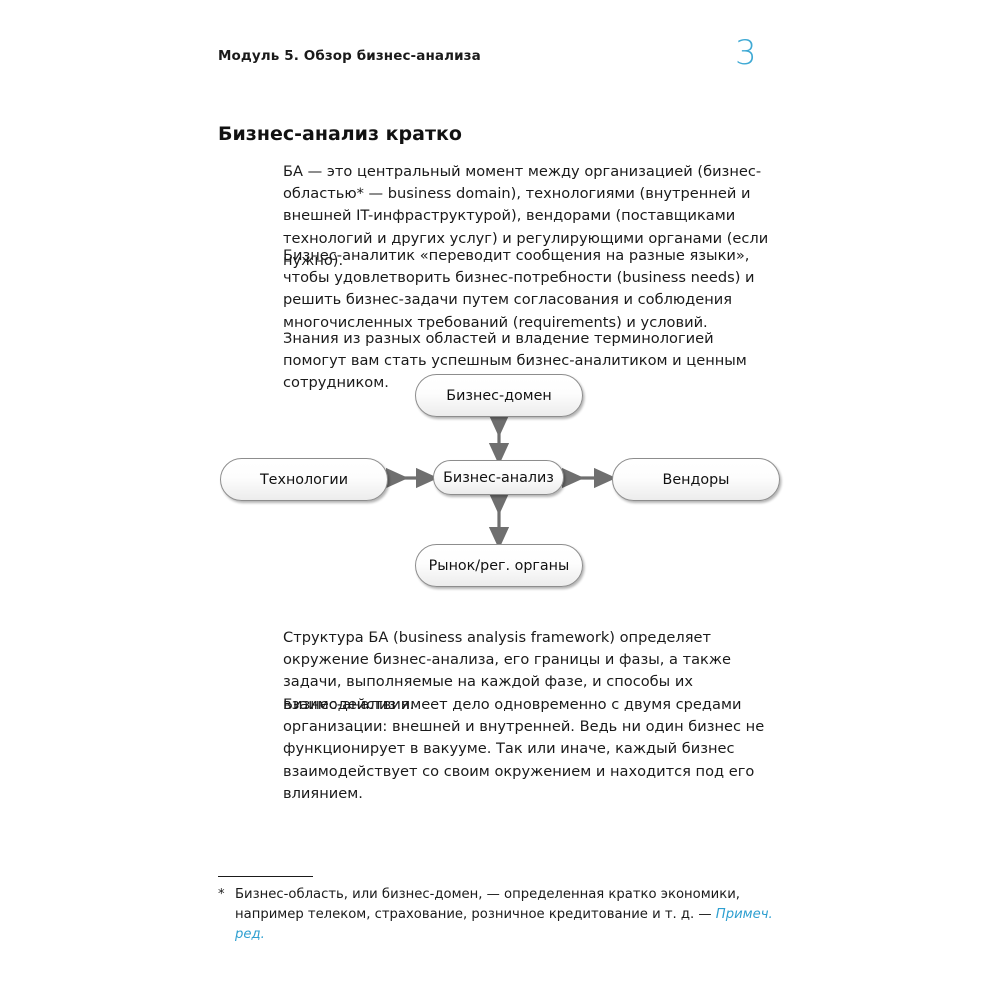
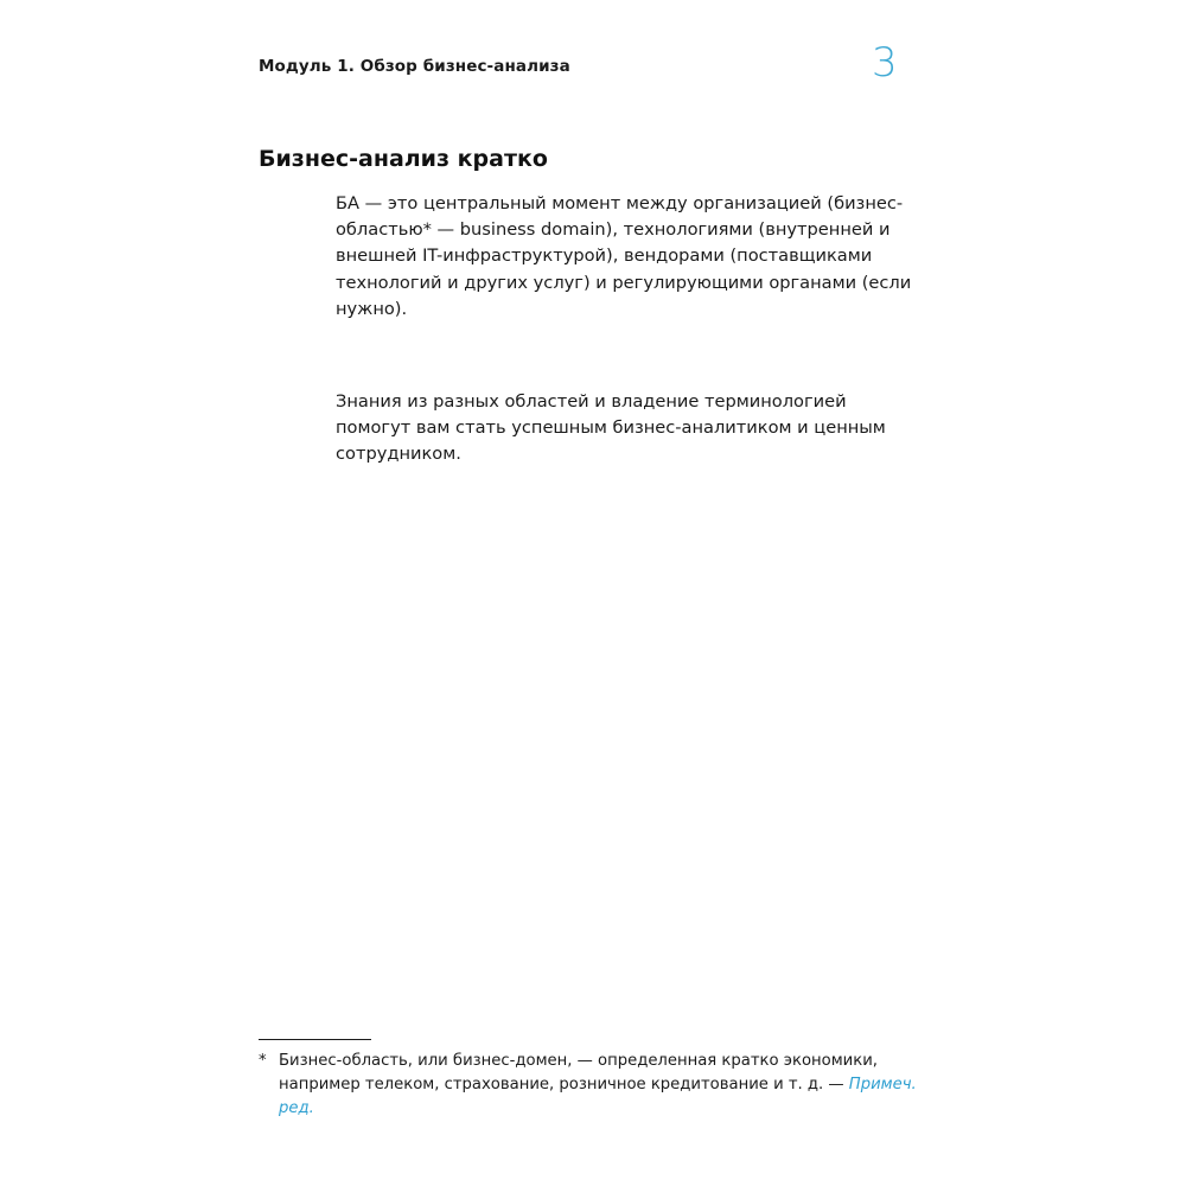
- Модуль 5. Обзор бизнес-анализа
+ Модуль 1. Обзор бизнес-анализа
  3
  Бизнес-анализ кратко
  БА — это центральный момент между организацией (бизнес-областью* — business domain), технологиями (внутренней и внешней IT-инфраструктурой), вендорами (поставщиками технологий и других услуг) и регулирующими органами (если нужно).
- Бизнес-аналитик «переводит сообщения на разные языки», чтобы удовлетворить бизнес-потребности (business needs) и решить бизнес-задачи путем согласования и соблюдения многочисленных требований (requirements) и условий.
  Знания из разных областей и владение терминологией помогут вам стать успешным бизнес-аналитиком и ценным сотрудником.
- Бизнес-домен
- Технологии
- Бизнес-анализ
- Вендоры
- Рынок/рег. органы
- Структура БА (business analysis framework) определяет окружение бизнес-анализа, его границы и фазы, а также задачи, выполняемые на каждой фазе, и способы их взаимодействия.
- Бизнес-анализ имеет дело одновременно с двумя средами организации: внешней и внутренней. Ведь ни один бизнес не функционирует в вакууме. Так или иначе, каждый бизнес взаимодействует со своим окружением и находится под его влиянием.
  *
  Бизнес-область, или бизнес-домен, — определенная кратко экономики, например телеком, страхование, розничное кредитование и т. д. — Примеч. ред.
